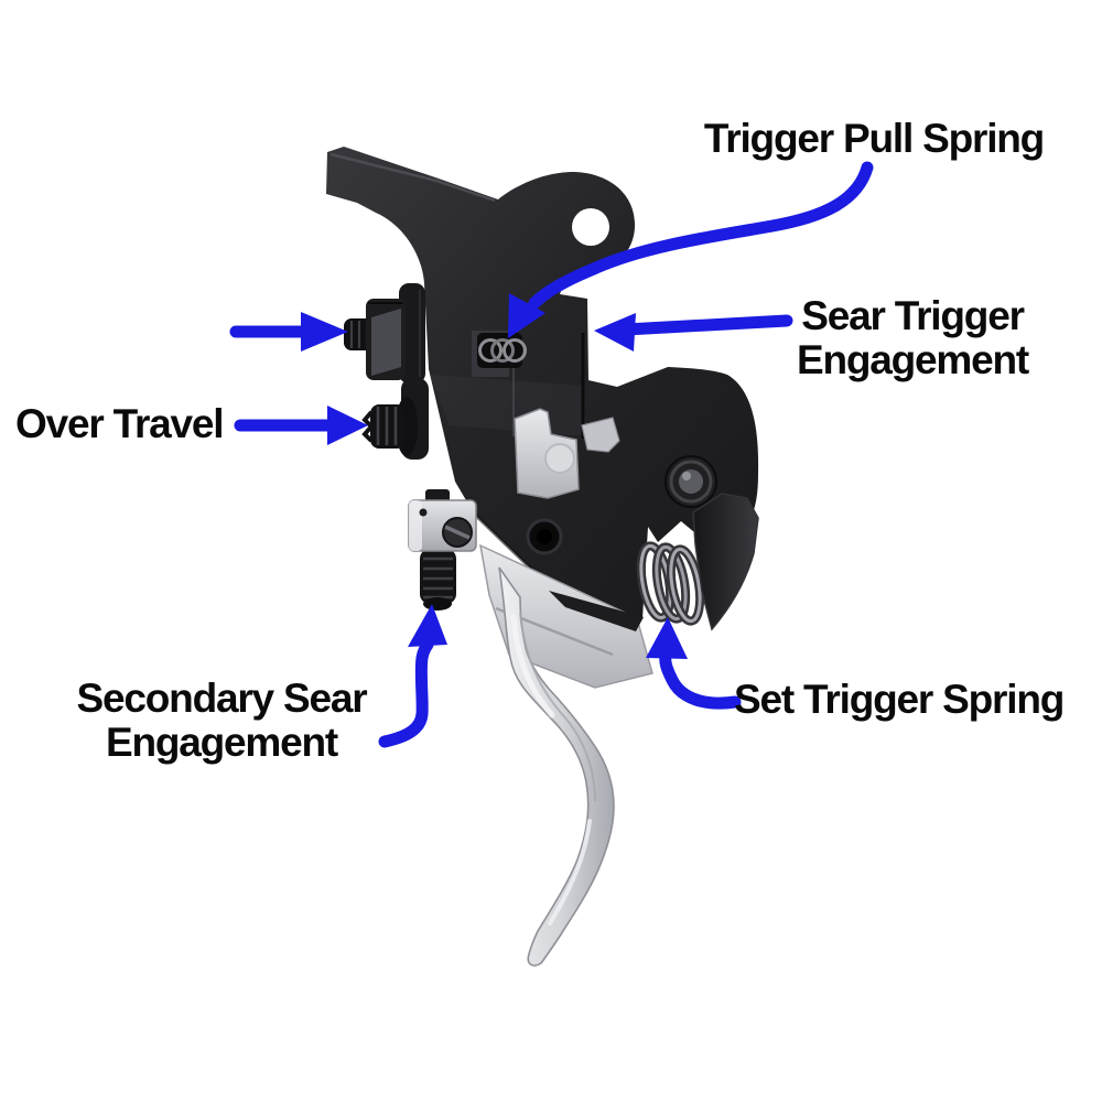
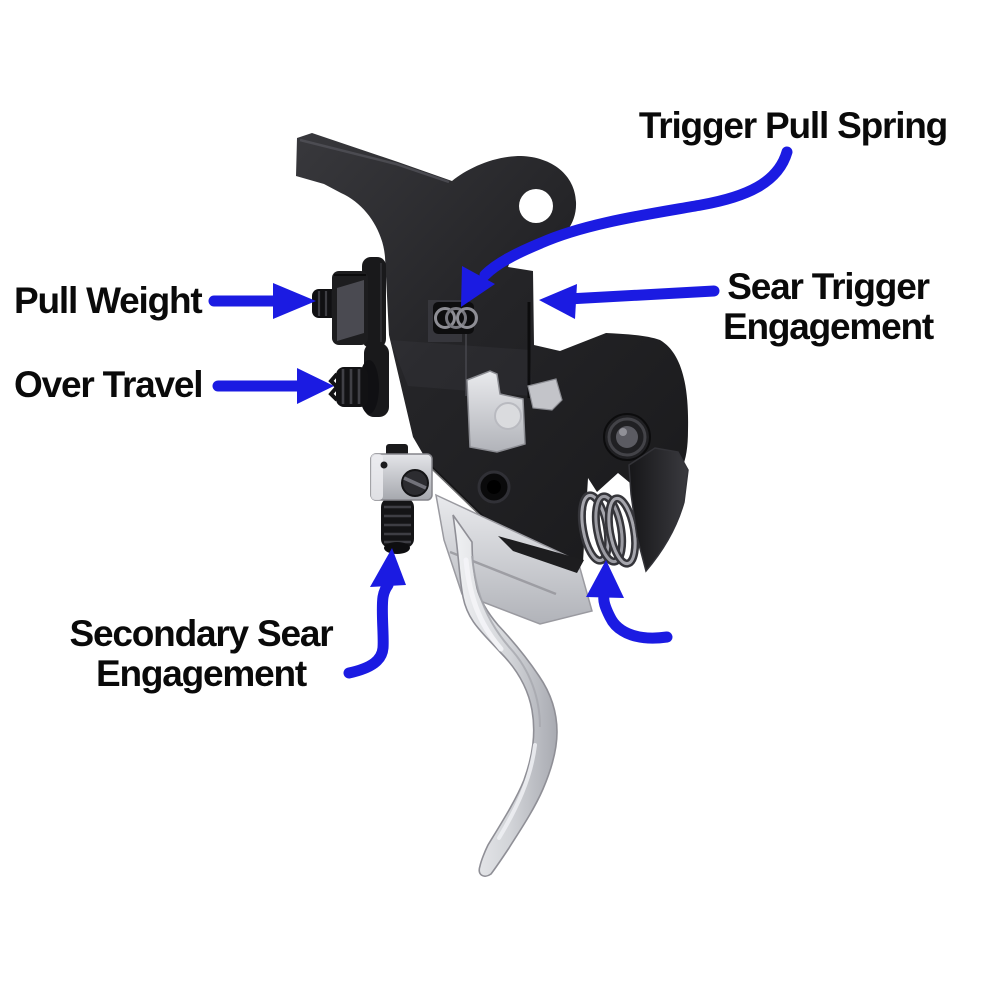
  Trigger Pull Spring
+ Pull Weight
  Sear Trigger
  Engagement
  Over Travel
  Secondary Sear
  Engagement
- Set Trigger Spring
